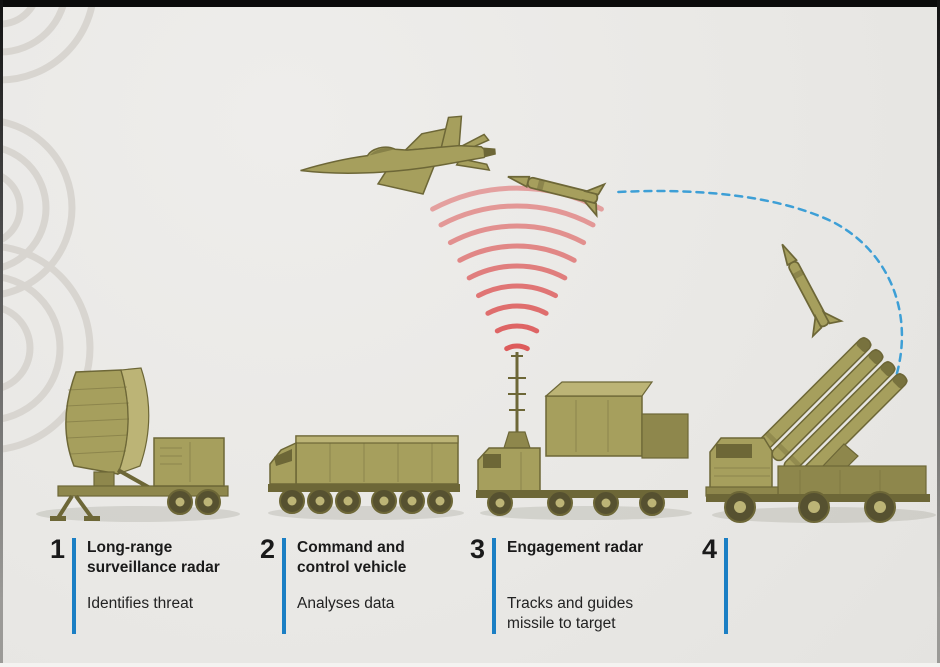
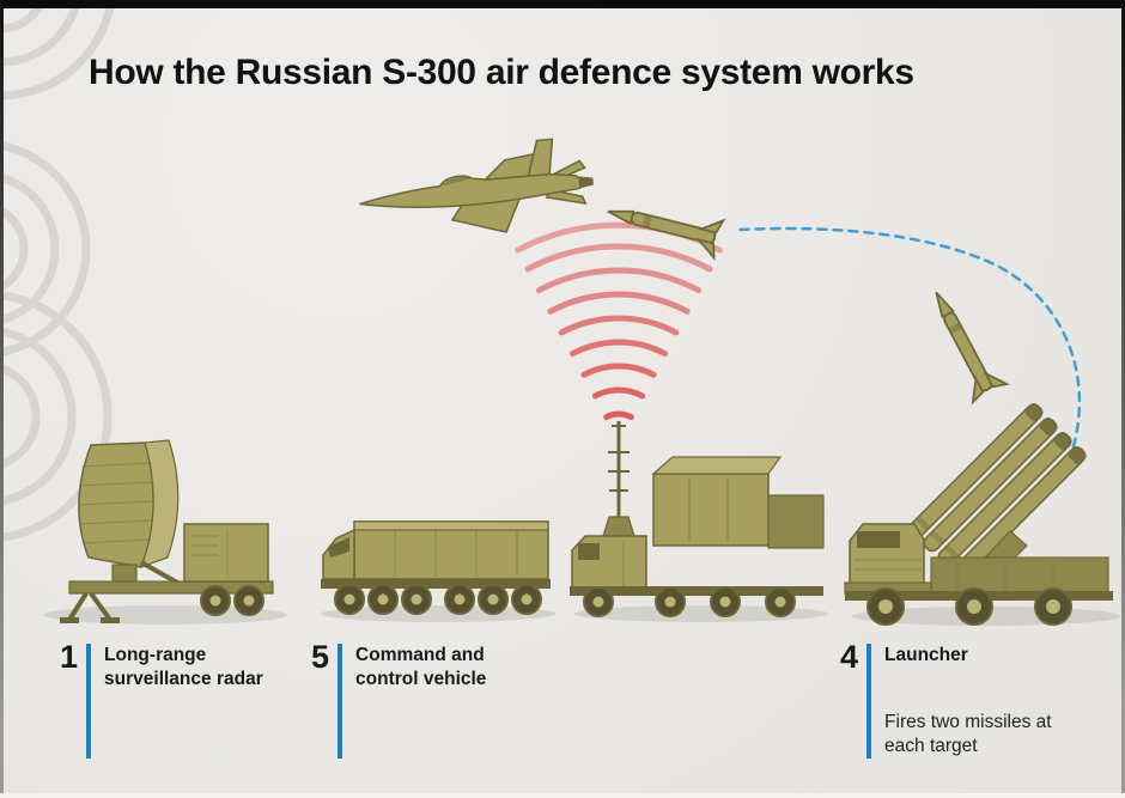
+ How the Russian S-300 air defence system works
  1
  Long-range surveillance radar
- Identifies threat
- 2
+ 5
  Command and control vehicle
- Analyses data
- 3
- Engagement radar
- Tracks and guides missile to target
  4
+ Launcher
+ Fires two missiles at each target
